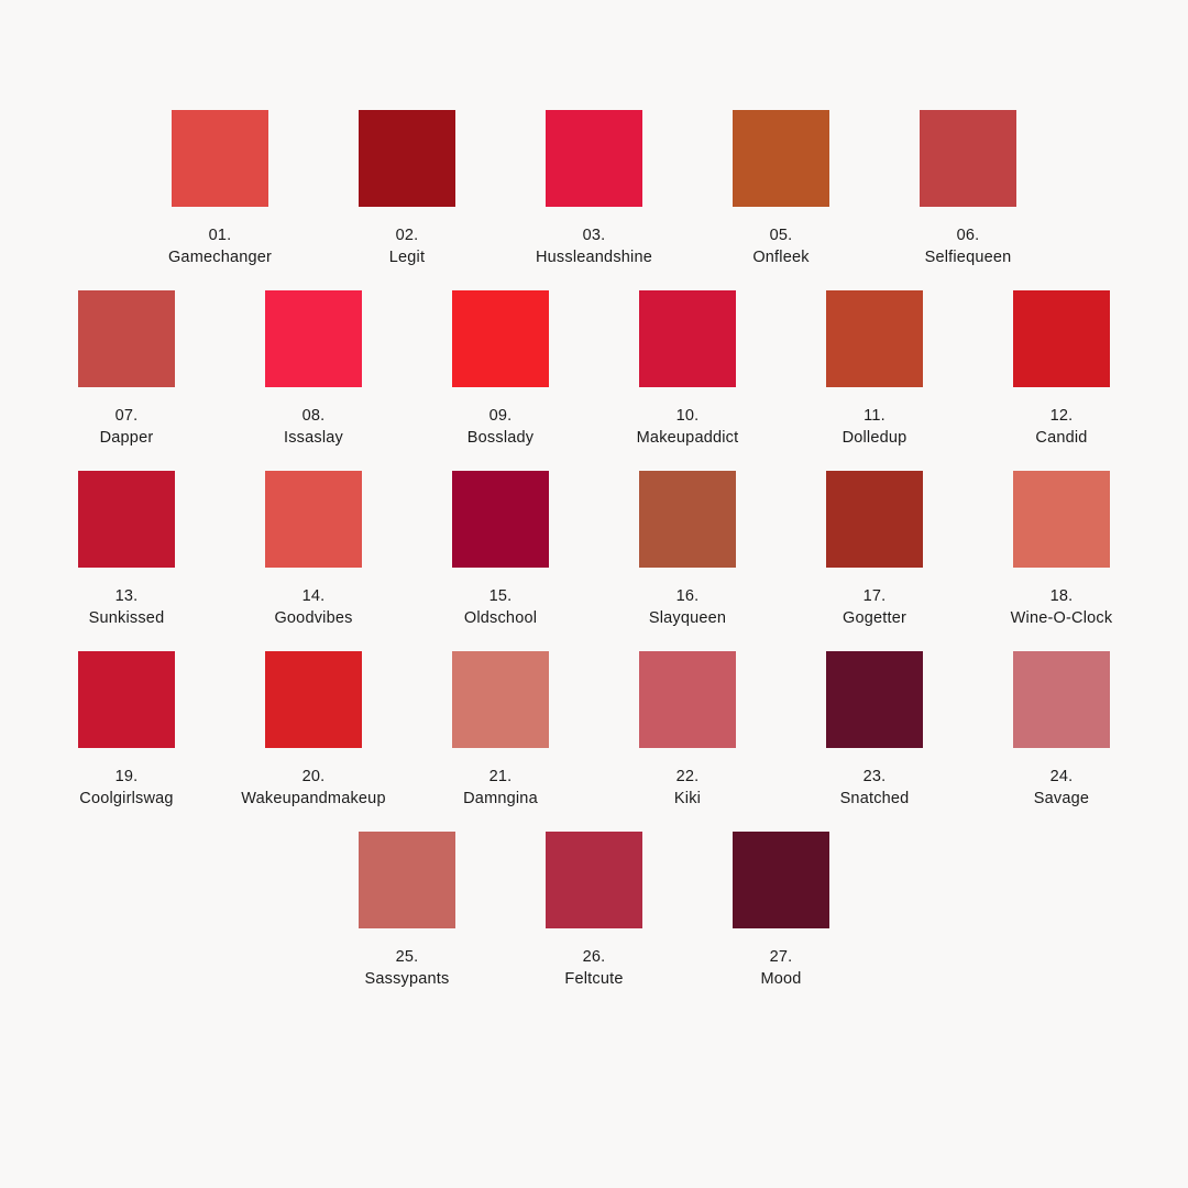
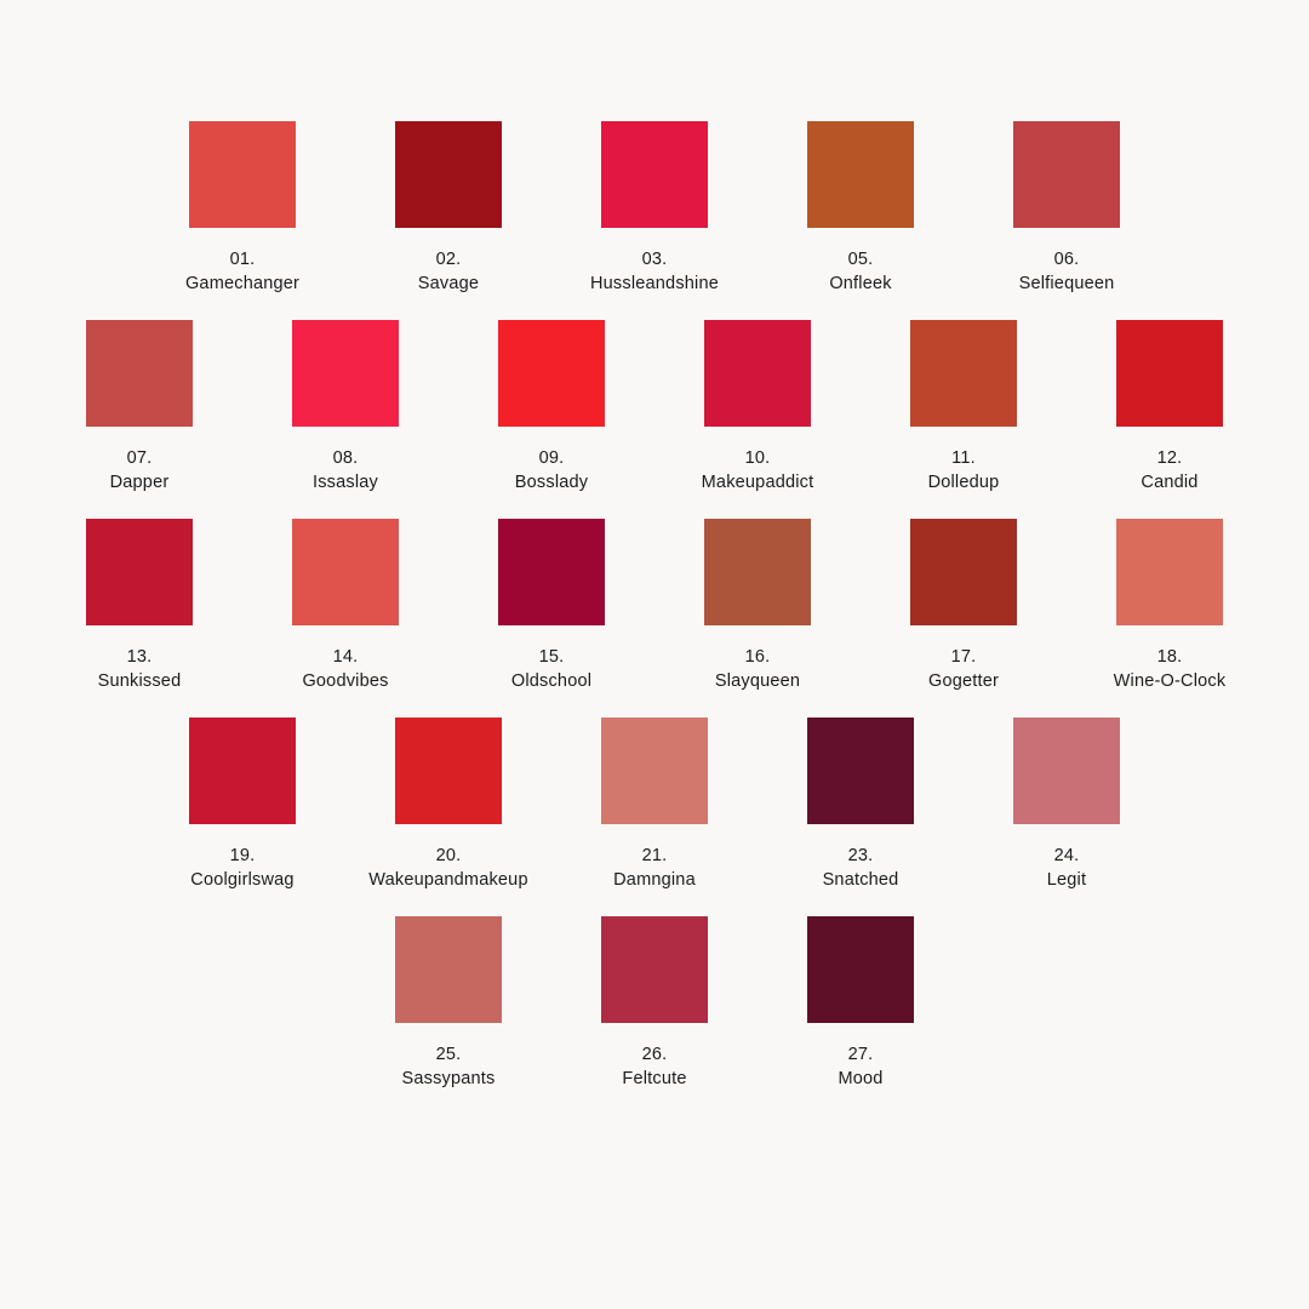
  01.
  Gamechanger
  02.
- Legit
+ Savage
  03.
  Hussleandshine
  05.
  Onfleek
  06.
  Selfiequeen
  07.
  Dapper
  08.
  Issaslay
  09.
  Bosslady
  10.
  Makeupaddict
  11.
  Dolledup
  12.
  Candid
  13.
  Sunkissed
  14.
  Goodvibes
  15.
  Oldschool
  16.
  Slayqueen
  17.
  Gogetter
  18.
  Wine-O-Clock
  19.
  Coolgirlswag
  20.
  Wakeupandmakeup
  21.
  Damngina
- 22.
- Kiki
  23.
  Snatched
  24.
- Savage
+ Legit
  25.
  Sassypants
  26.
  Feltcute
  27.
  Mood
